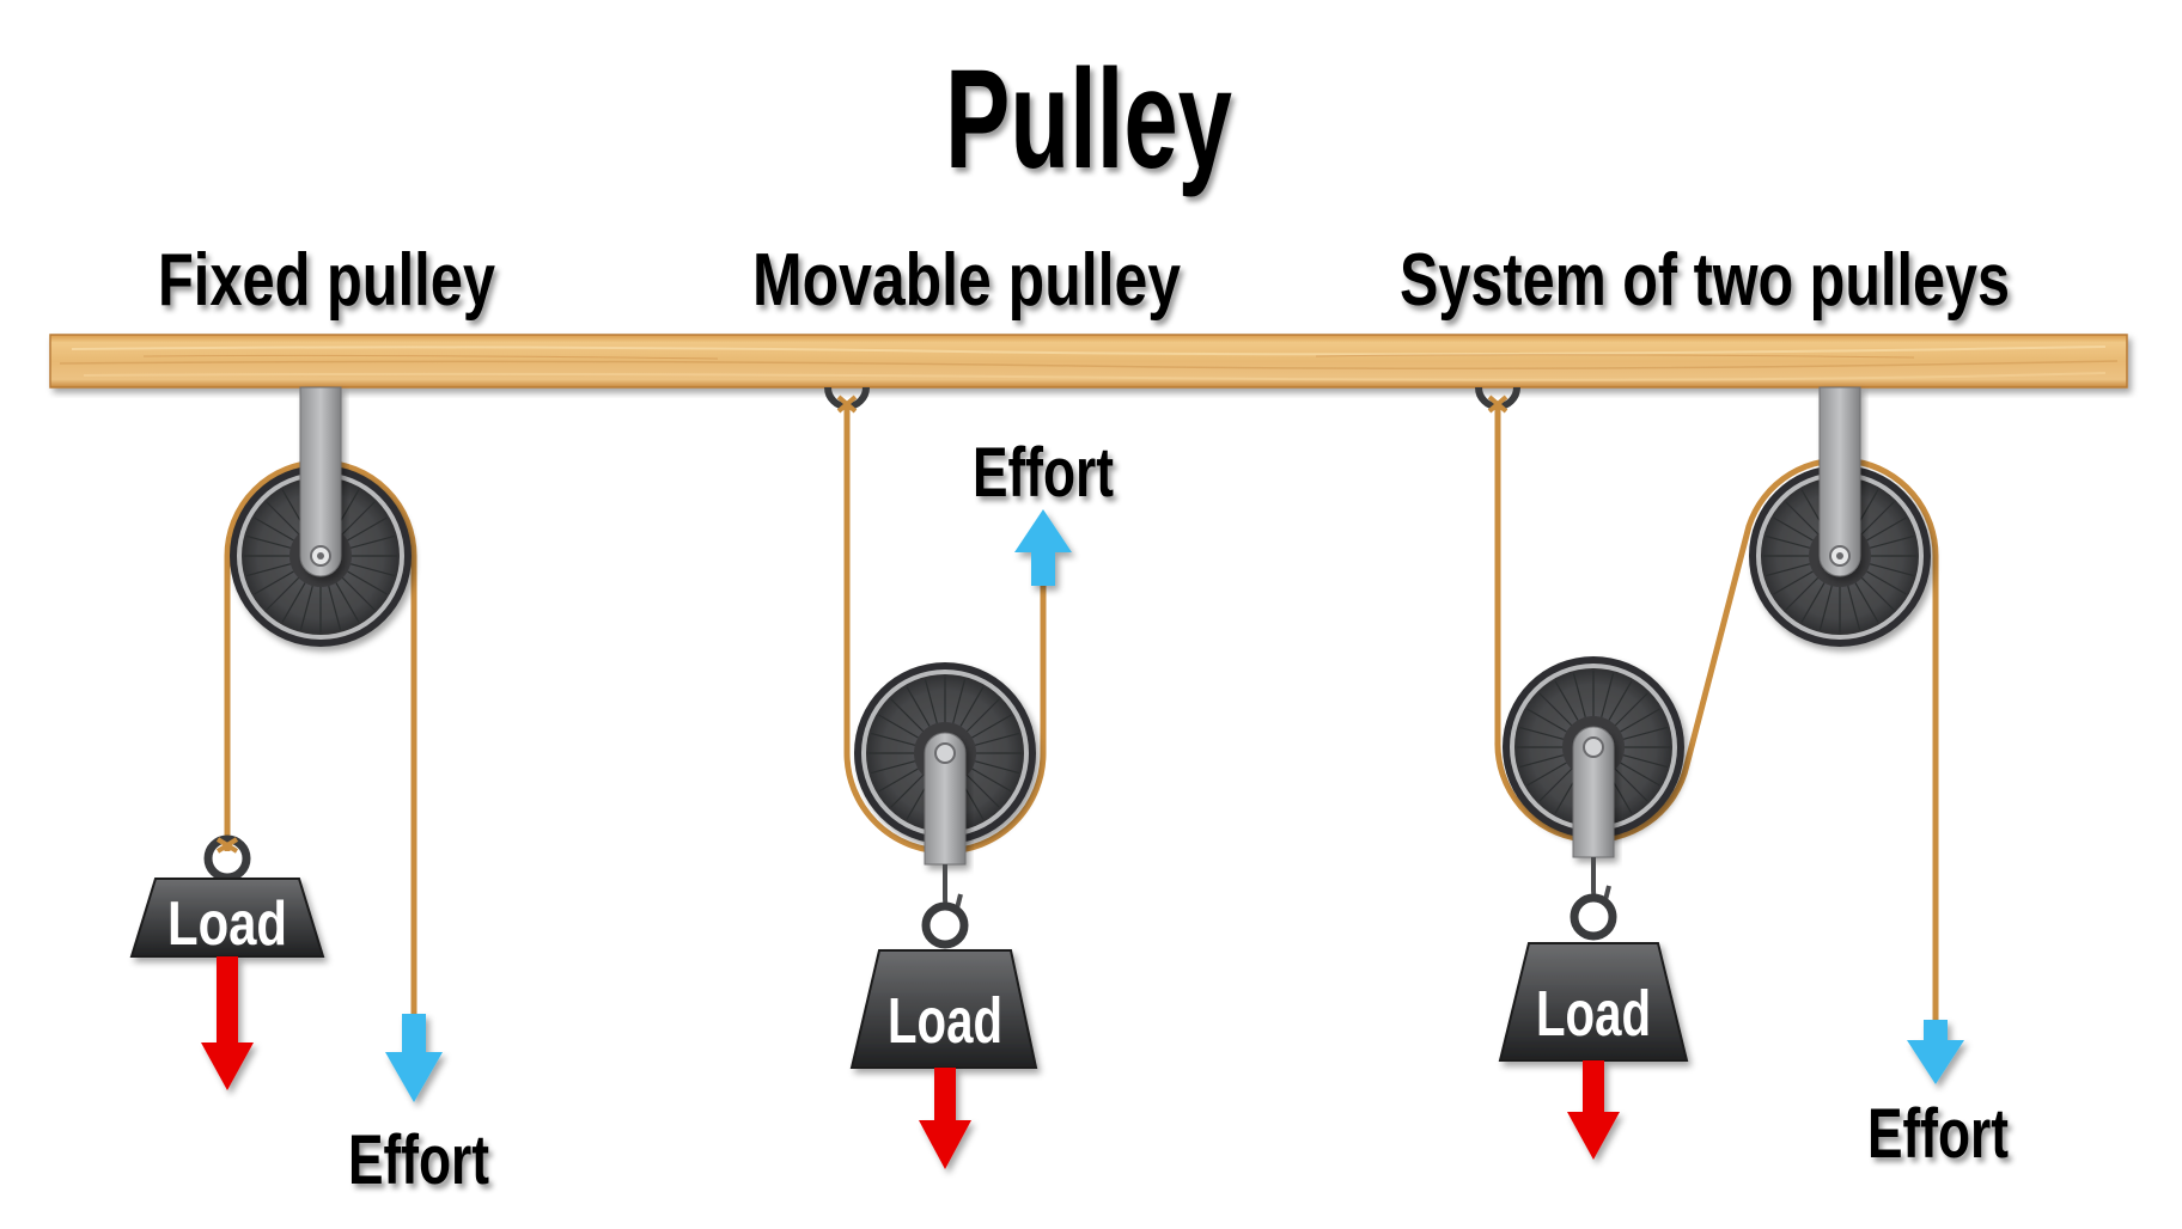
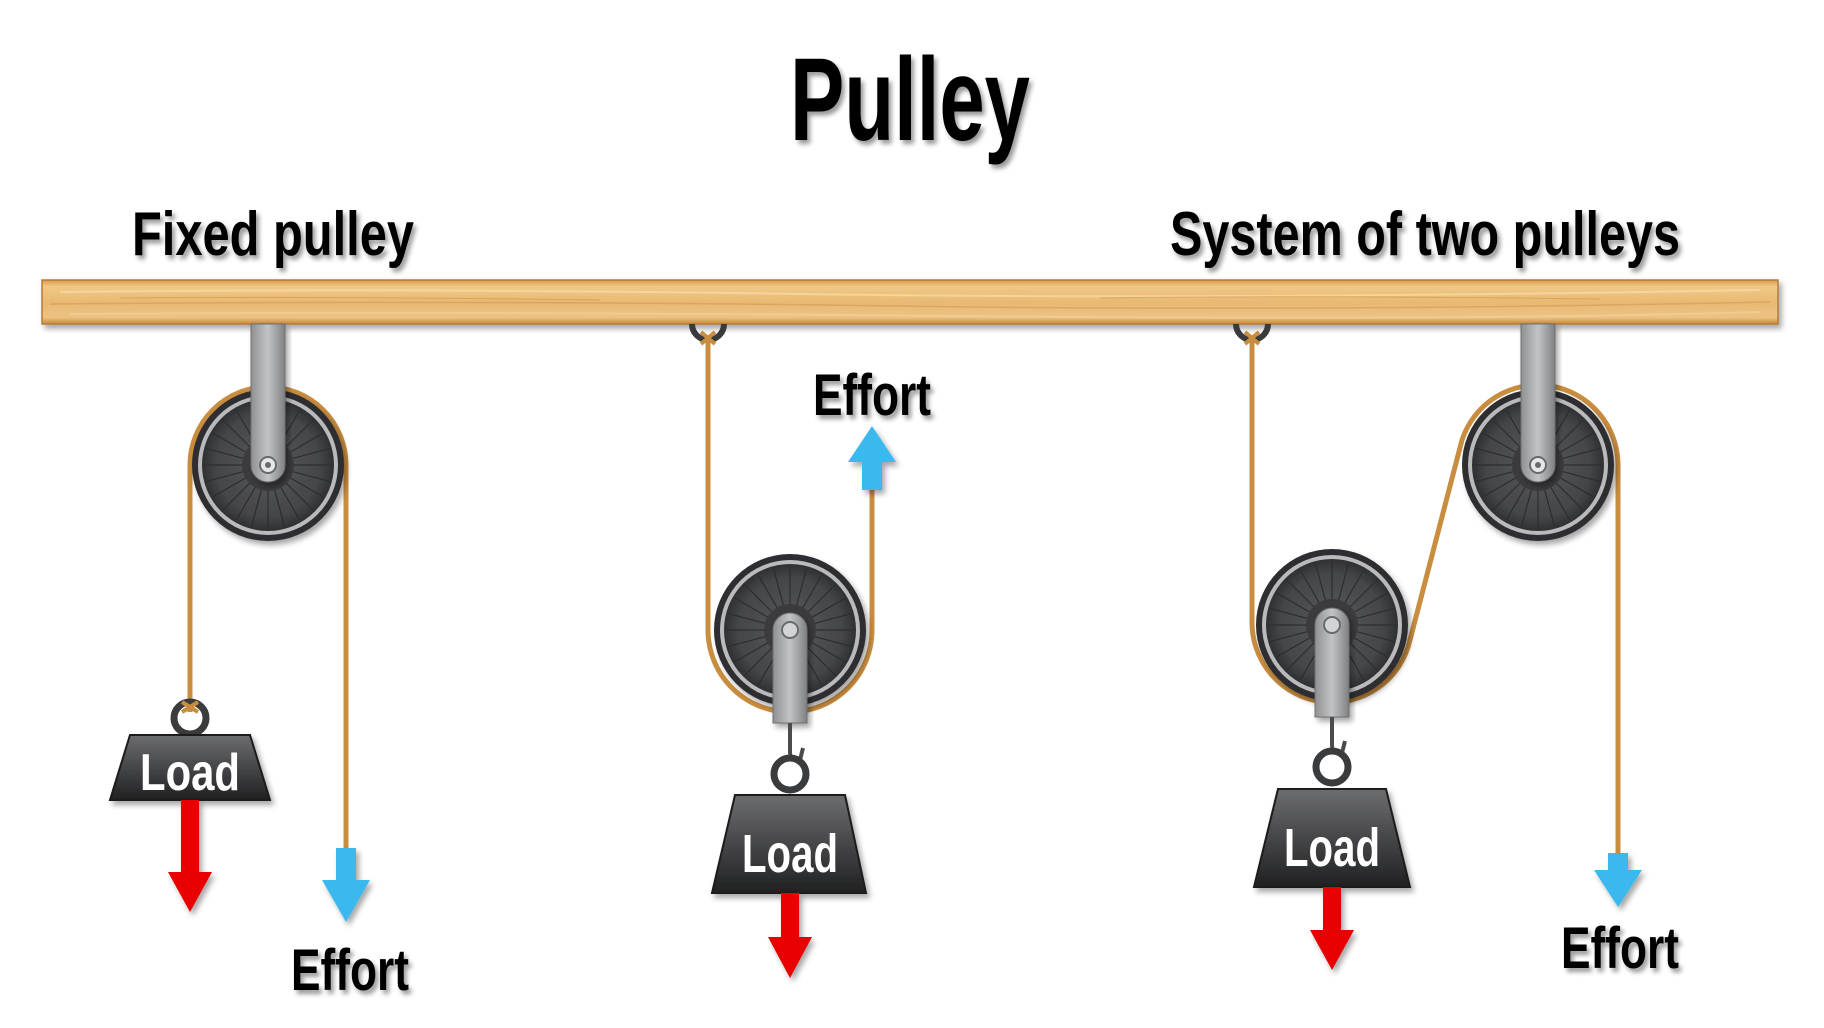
  Pulley
  Fixed pulley
- Movable pulley
  System of two pulleys
  Load
  Effort
  Load
  Effort
  Load
  Effort
